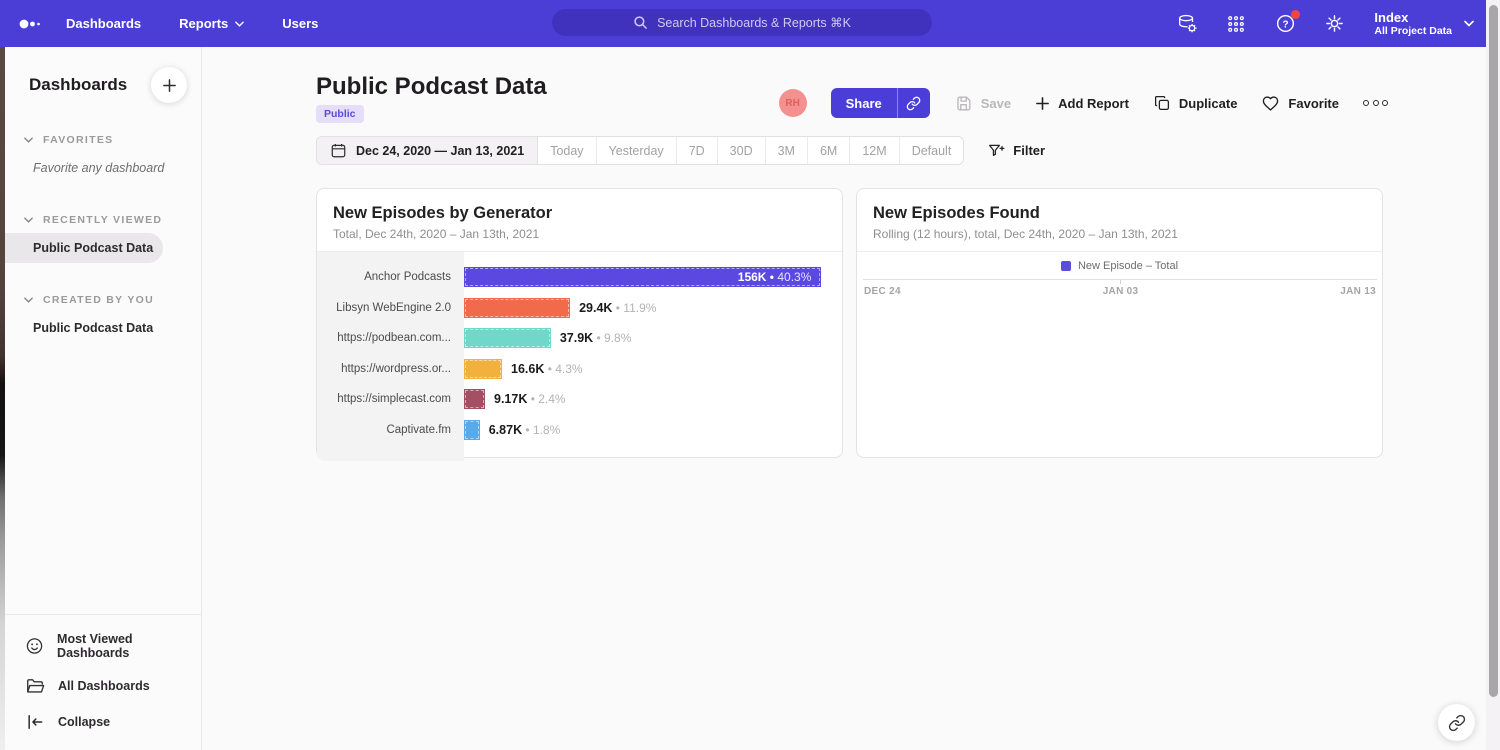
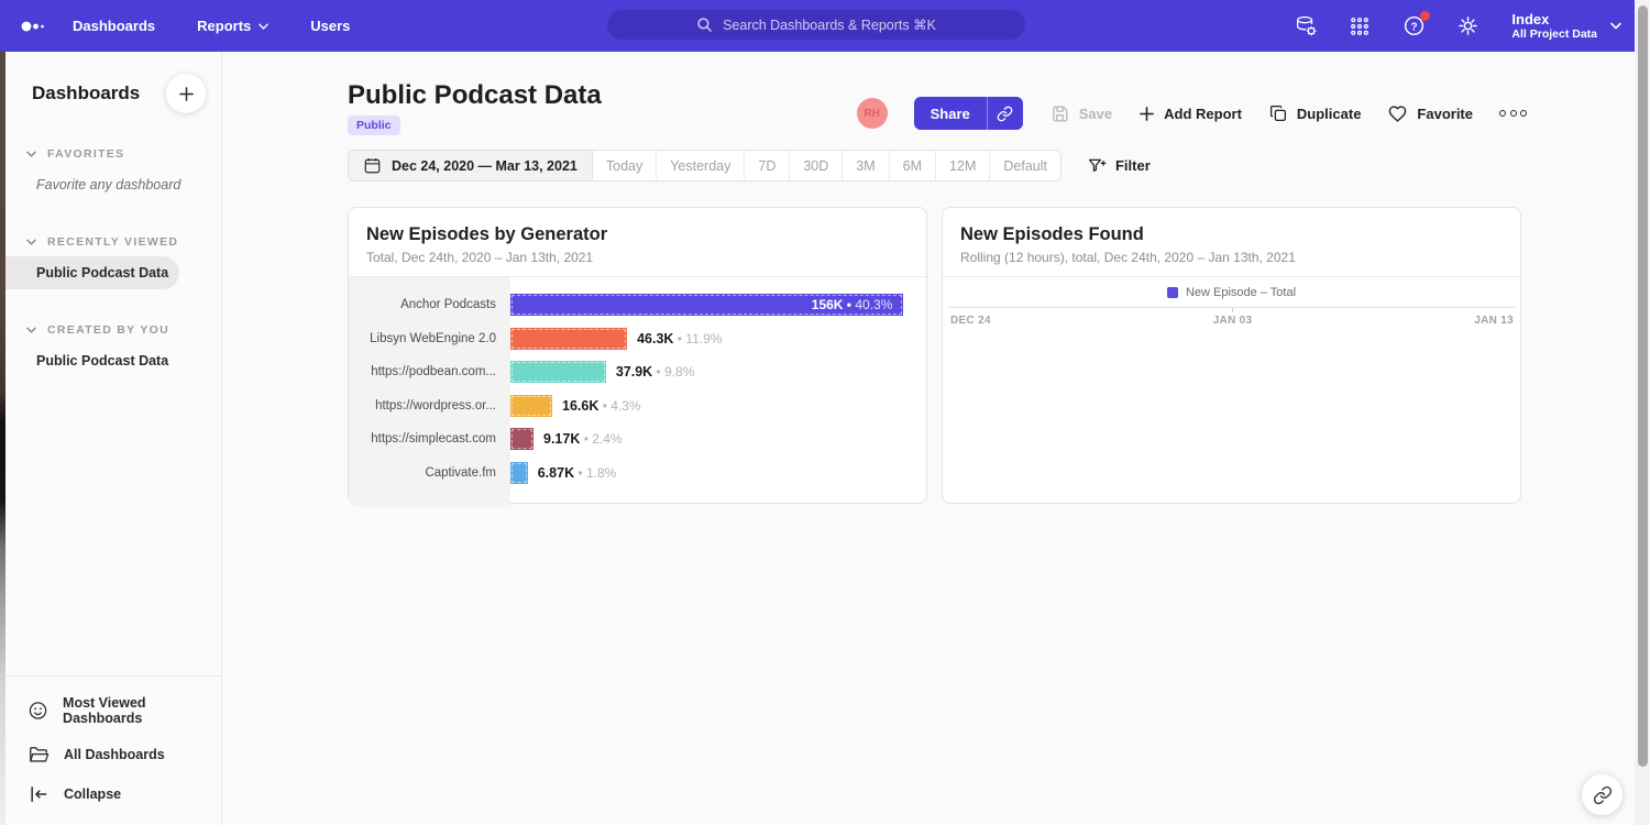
  Dashboards
  Reports
  Users
  Search Dashboards & Reports ⌘K
  ?
  Index
  All Project Data
  Dashboards
  FAVORITES
  Favorite any dashboard
  RECENTLY VIEWED
  Public Podcast Data
  CREATED BY YOU
  Public Podcast Data
  Most Viewed Dashboards
  All Dashboards
  Collapse
  Public Podcast Data
  Public
  RH
  Share
  Save
  Add Report
  Duplicate
  Favorite
- Dec 24, 2020 — Jan 13, 2021
+ Dec 24, 2020 — Mar 13, 2021
  Today
  Yesterday
  7D
  30D
  3M
  6M
  12M
  Default
  Filter
  New Episodes by Generator
  Total, Dec 24th, 2020 – Jan 13th, 2021
  Anchor Podcasts
  156K • 40.3%
  Libsyn WebEngine 2.0
- 29.4K • 11.9%
+ 46.3K • 11.9%
  https://podbean.com...
  37.9K • 9.8%
  https://wordpress.or...
  16.6K • 4.3%
  https://simplecast.com
  9.17K • 2.4%
  Captivate.fm
  6.87K • 1.8%
  New Episodes Found
  Rolling (12 hours), total, Dec 24th, 2020 – Jan 13th, 2021
  New Episode – Total
  DEC 24
  JAN 03
  JAN 13
